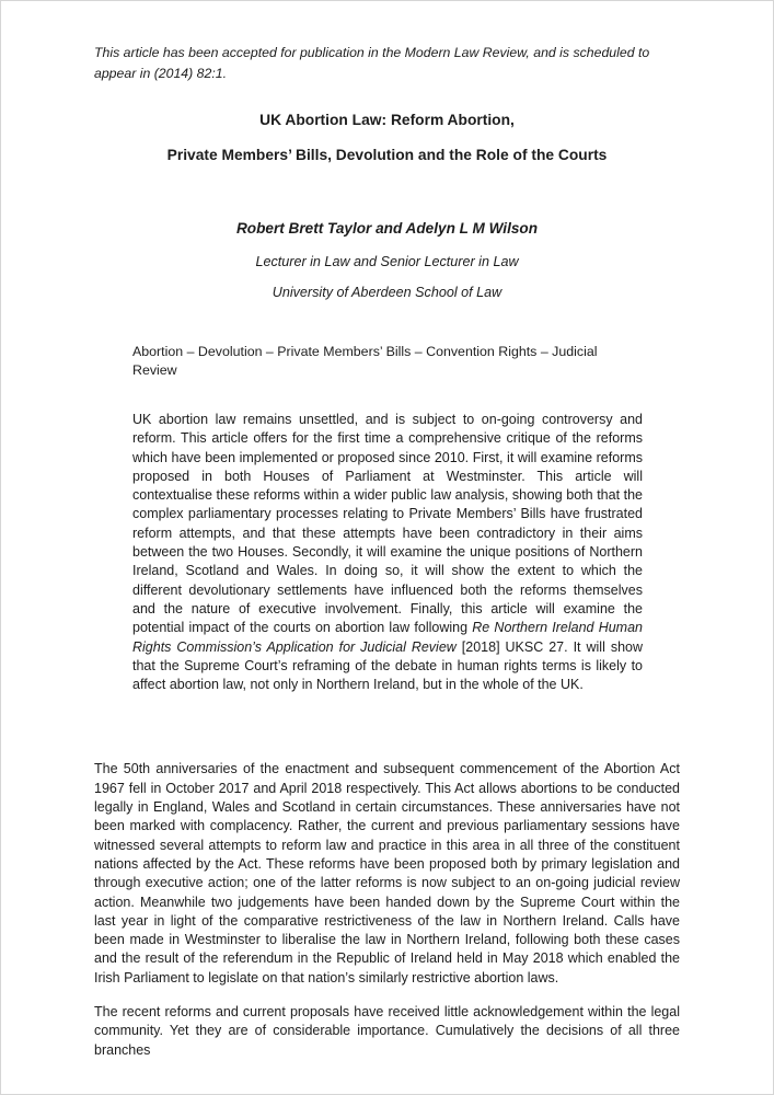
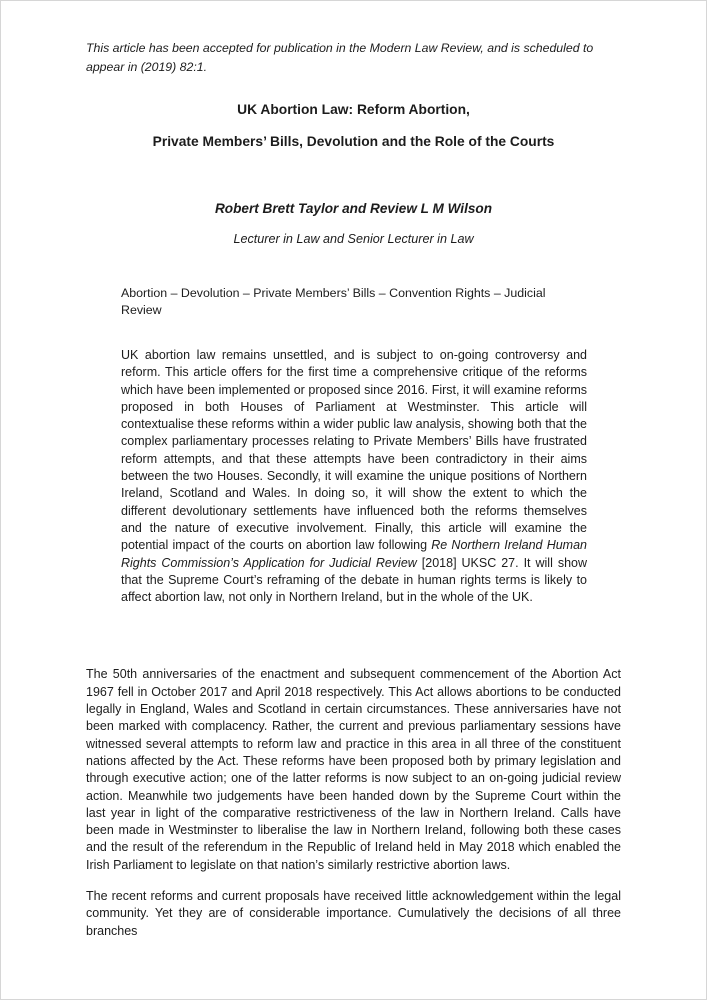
- This article has been accepted for publication in the Modern Law Review, and is scheduled to appear in (2014) 82:1.
+ This article has been accepted for publication in the Modern Law Review, and is scheduled to appear in (2019) 82:1.
  UK Abortion Law: Reform Abortion,
  Private Members’ Bills, Devolution and the Role of the Courts
- Robert Brett Taylor and Adelyn L M Wilson
+ Robert Brett Taylor and Review L M Wilson
  Lecturer in Law and Senior Lecturer in Law
- University of Aberdeen School of Law
  Abortion – Devolution – Private Members’ Bills – Convention Rights – Judicial Review
- UK abortion law remains unsettled, and is subject to on-going controversy and reform. This article offers for the first time a comprehensive critique of the reforms which have been implemented or proposed since 2010. First, it will examine reforms proposed in both Houses of Parliament at Westminster. This article will contextualise these reforms within a wider public law analysis, showing both that the complex parliamentary processes relating to Private Members’ Bills have frustrated reform attempts, and that these attempts have been contradictory in their aims between the two Houses. Secondly, it will examine the unique positions of Northern Ireland, Scotland and Wales. In doing so, it will show the extent to which the different devolutionary settlements have influenced both the reforms themselves and the nature of executive involvement. Finally, this article will examine the potential impact of the courts on abortion law following Re Northern Ireland Human Rights Commission’s Application for Judicial Review [2018] UKSC 27. It will show that the Supreme Court’s reframing of the debate in human rights terms is likely to affect abortion law, not only in Northern Ireland, but in the whole of the UK.
+ UK abortion law remains unsettled, and is subject to on-going controversy and reform. This article offers for the first time a comprehensive critique of the reforms which have been implemented or proposed since 2016. First, it will examine reforms proposed in both Houses of Parliament at Westminster. This article will contextualise these reforms within a wider public law analysis, showing both that the complex parliamentary processes relating to Private Members’ Bills have frustrated reform attempts, and that these attempts have been contradictory in their aims between the two Houses. Secondly, it will examine the unique positions of Northern Ireland, Scotland and Wales. In doing so, it will show the extent to which the different devolutionary settlements have influenced both the reforms themselves and the nature of executive involvement. Finally, this article will examine the potential impact of the courts on abortion law following Re Northern Ireland Human Rights Commission’s Application for Judicial Review [2018] UKSC 27. It will show that the Supreme Court’s reframing of the debate in human rights terms is likely to affect abortion law, not only in Northern Ireland, but in the whole of the UK.
  The 50th anniversaries of the enactment and subsequent commencement of the Abortion Act 1967 fell in October 2017 and April 2018 respectively. This Act allows abortions to be conducted legally in England, Wales and Scotland in certain circumstances. These anniversaries have not been marked with complacency. Rather, the current and previous parliamentary sessions have witnessed several attempts to reform law and practice in this area in all three of the constituent nations affected by the Act. These reforms have been proposed both by primary legislation and through executive action; one of the latter reforms is now subject to an on-going judicial review action. Meanwhile two judgements have been handed down by the Supreme Court within the last year in light of the comparative restrictiveness of the law in Northern Ireland. Calls have been made in Westminster to liberalise the law in Northern Ireland, following both these cases and the result of the referendum in the Republic of Ireland held in May 2018 which enabled the Irish Parliament to legislate on that nation’s similarly restrictive abortion laws.
  The recent reforms and current proposals have received little acknowledgement within the legal community. Yet they are of considerable importance. Cumulatively the decisions of all three branches
